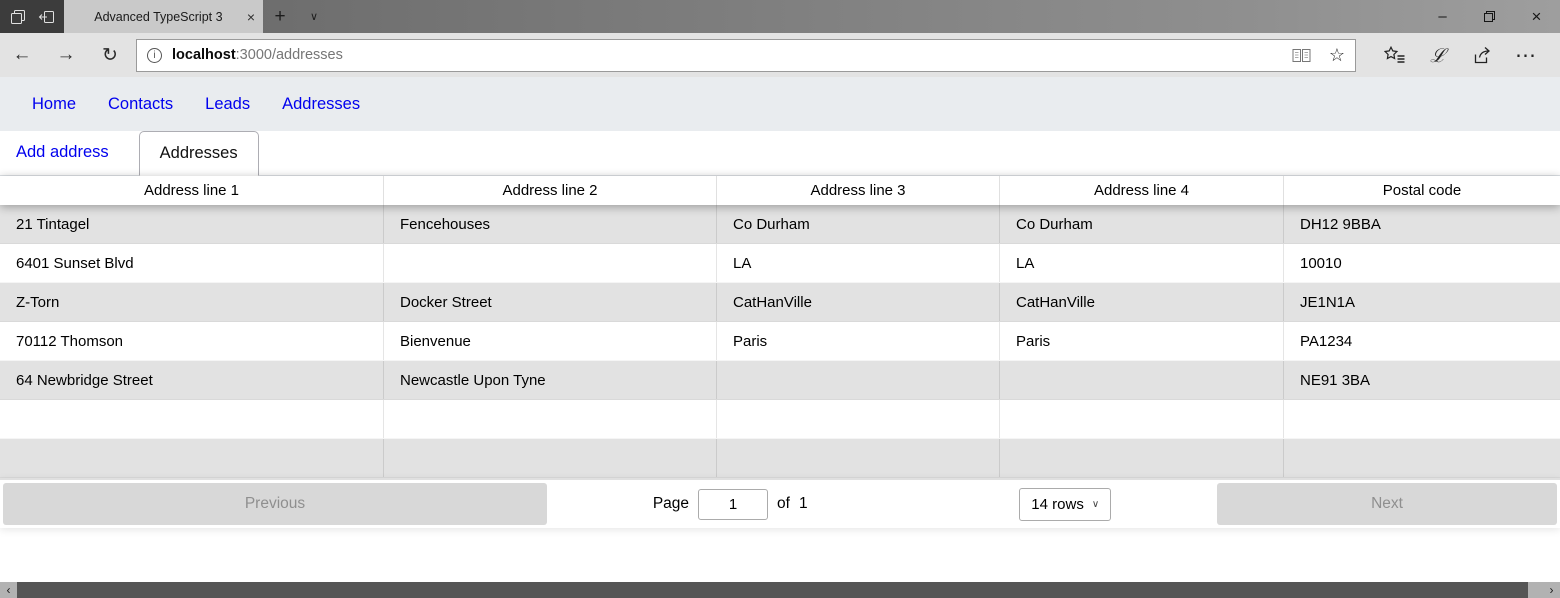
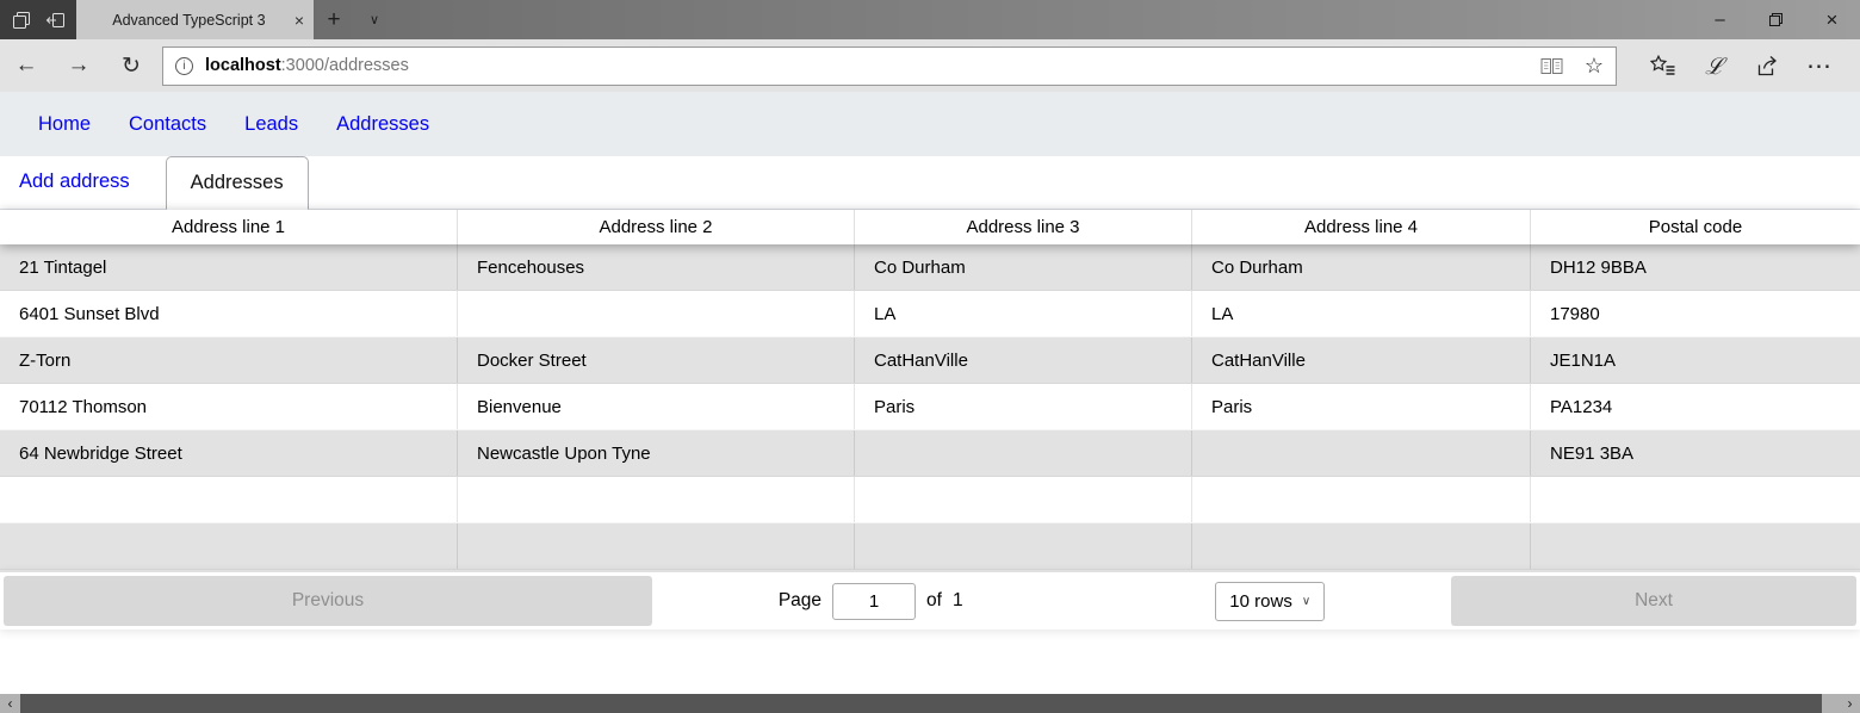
  Advanced TypeScript 3
  ×
  +
  ∨
  –
  ×
  ←
  →
  ↻
  i
  localhost
  :3000/addresses
  ☆
  ℒ
  ⋯
  Home
  Contacts
  Leads
  Addresses
  Add address
  Addresses
  Address line 1
  Address line 2
  Address line 3
  Address line 4
  Postal code
  21 Tintagel
  Fencehouses
  Co Durham
  Co Durham
  DH12 9BBA
  6401 Sunset Blvd
  LA
  LA
- 10010
+ 17980
  Z-Torn
  Docker Street
  CatHanVille
  CatHanVille
  JE1N1A
  70112 Thomson
  Bienvenue
  Paris
  Paris
  PA1234
  64 Newbridge Street
  Newcastle Upon Tyne
  NE91 3BA
  Previous
  Page
  1
  of
  1
- 14 rows
+ 10 rows
  ∨
  Next
  ‹
  ›
